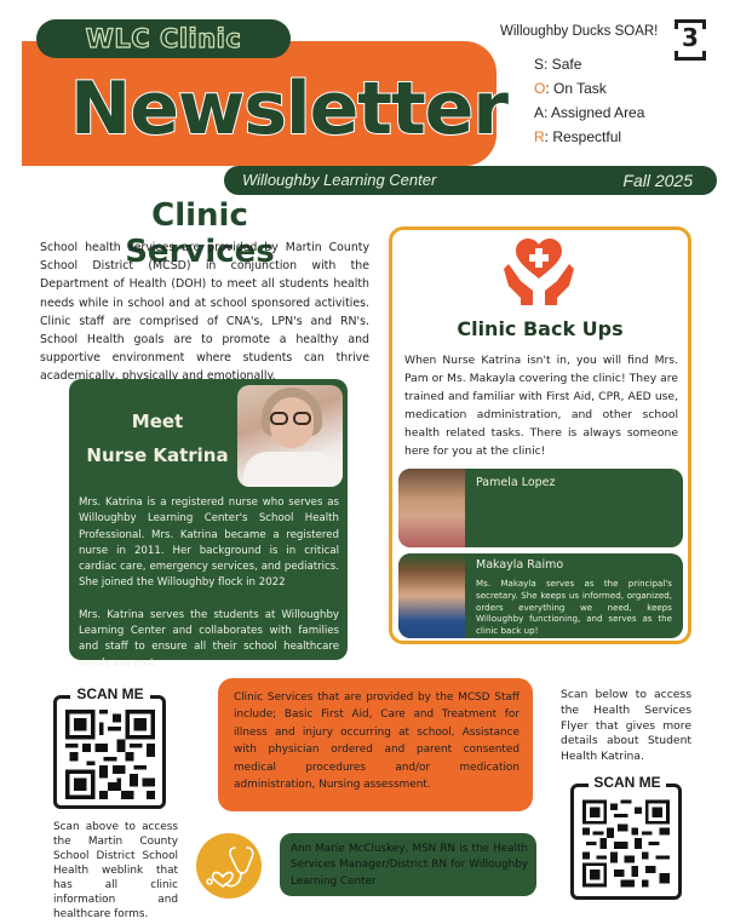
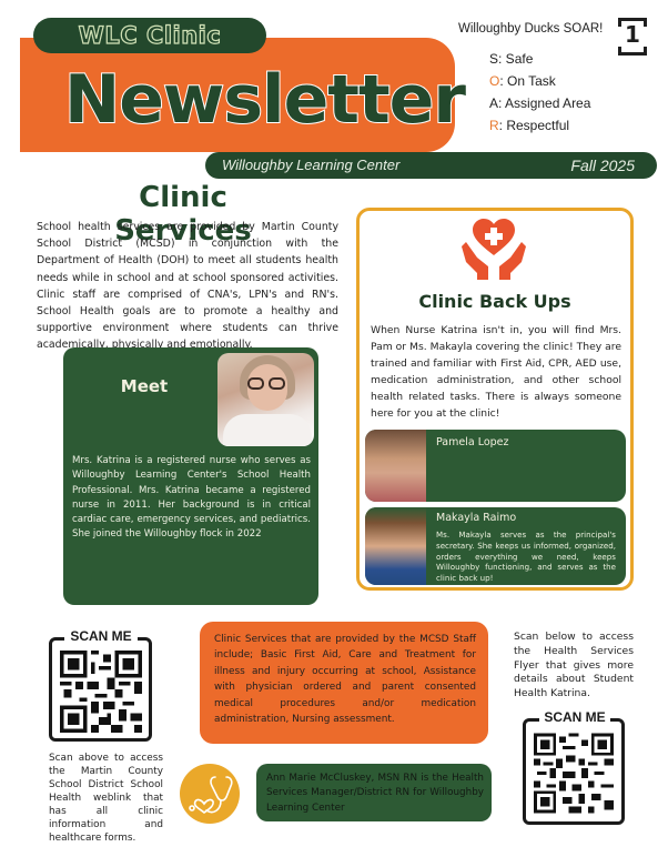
  WLC Clinic
  Newsletter
  Willoughby Learning Center
  Fall 2025
  Willoughby Ducks SOAR!
  S: Safe
  O: On Task
  A: Assigned Area
  R: Respectful
- 3
+ 1
  Clinic Services
  School health services are provided by Martin County School District (MCSD) in conjunction with the Department of Health (DOH) to meet all students health needs while in school and at school sponsored activities. Clinic staff are comprised of CNA's, LPN's and RN's. School Health goals are to promote a healthy and supportive environment where students can thrive academically, physically and emotionally.
  Meet
- Nurse Katrina
  Mrs. Katrina is a registered nurse who serves as Willoughby Learning Center's School Health Professional. Mrs. Katrina became a registered nurse in 2011. Her background is in critical cardiac care, emergency services, and pediatrics. She joined the Willoughby flock in 2022
- Mrs. Katrina serves the students at Willoughby Learning Center and collaborates with families and staff to ensure all their school healthcare needs are met.
  Clinic Back Ups
  When Nurse Katrina isn't in, you will find Mrs. Pam or Ms. Makayla covering the clinic! They are trained and familiar with First Aid, CPR, AED use, medication administration, and other school health related tasks. There is always someone here for you at the clinic!
  Pamela Lopez
  Makayla Raimo
  Ms. Makayla serves as the principal's secretary. She keeps us informed, organized, orders everything we need, keeps Willoughby functioning, and serves as the clinic back up!
  SCAN ME
  Scan above to access the Martin County School District School Health weblink that has all clinic information and healthcare forms.
  Clinic Services that are provided by the MCSD Staff include; Basic First Aid, Care and Treatment for illness and injury occurring at school, Assistance with physician ordered and parent consented medical procedures and/or medication administration, Nursing assessment.
  Ann Marie McCluskey, MSN RN is the Health Services Manager/District RN for Willoughby Learning Center
  Scan below to access the Health Services Flyer that gives more details about Student Health Katrina.
  SCAN ME
